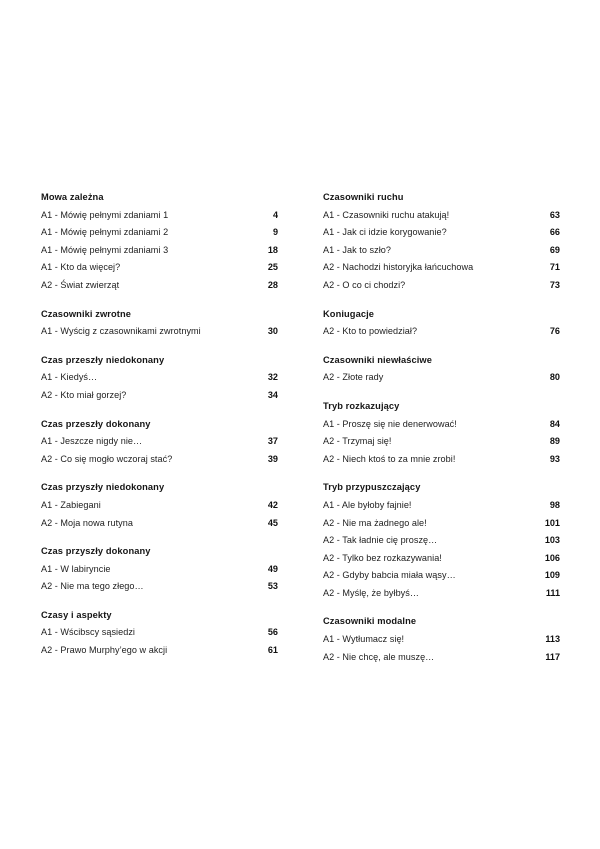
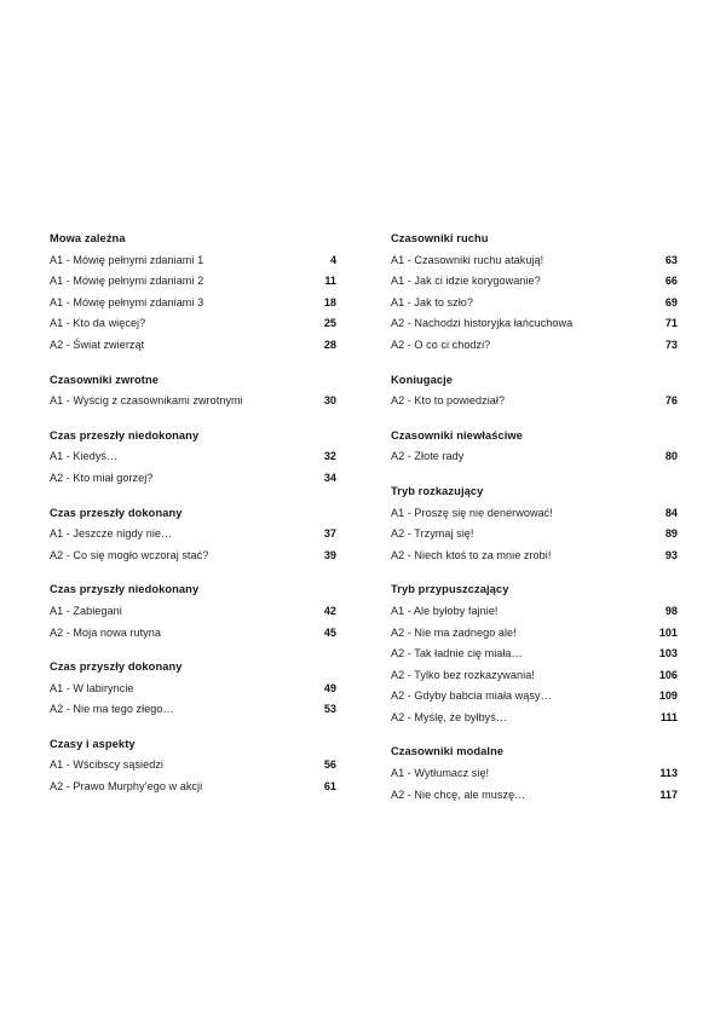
  Mowa zależna
  A1 - Mówię pełnymi zdaniami 1
  4
  A1 - Mówię pełnymi zdaniami 2
- 9
+ 11
  A1 - Mówię pełnymi zdaniami 3
  18
  A1 - Kto da więcej?
  25
  A2 - Świat zwierząt
  28
  Czasowniki zwrotne
  A1 - Wyścig z czasownikami zwrotnymi
  30
  Czas przeszły niedokonany
  A1 - Kiedyś…
  32
  A2 - Kto miał gorzej?
  34
  Czas przeszły dokonany
  A1 - Jeszcze nigdy nie…
  37
  A2 - Co się mogło wczoraj stać?
  39
  Czas przyszły niedokonany
  A1 - Zabiegani
  42
  A2 - Moja nowa rutyna
  45
  Czas przyszły dokonany
  A1 - W labiryncie
  49
  A2 - Nie ma tego złego…
  53
  Czasy i aspekty
  A1 - Wścibscy sąsiedzi
  56
  A2 - Prawo Murphy’ego w akcji
  61
  Czasowniki ruchu
  A1 - Czasowniki ruchu atakują!
  63
  A1 - Jak ci idzie korygowanie?
  66
  A1 - Jak to szło?
  69
  A2 - Nachodzi historyjka łańcuchowa
  71
  A2 - O co ci chodzi?
  73
  Koniugacje
  A2 - Kto to powiedział?
  76
  Czasowniki niewłaściwe
  A2 - Złote rady
  80
  Tryb rozkazujący
  A1 - Proszę się nie denerwować!
  84
  A2 - Trzymaj się!
  89
  A2 - Niech ktoś to za mnie zrobi!
  93
  Tryb przypuszczający
  A1 - Ale byłoby fajnie!
  98
  A2 - Nie ma żadnego ale!
  101
- A2 - Tak ładnie cię proszę…
+ A2 - Tak ładnie cię miała…
  103
  A2 - Tylko bez rozkazywania!
  106
  A2 - Gdyby babcia miała wąsy…
  109
  A2 - Myślę, że byłbyś…
  111
  Czasowniki modalne
  A1 - Wytłumacz się!
  113
  A2 - Nie chcę, ale muszę…
  117
